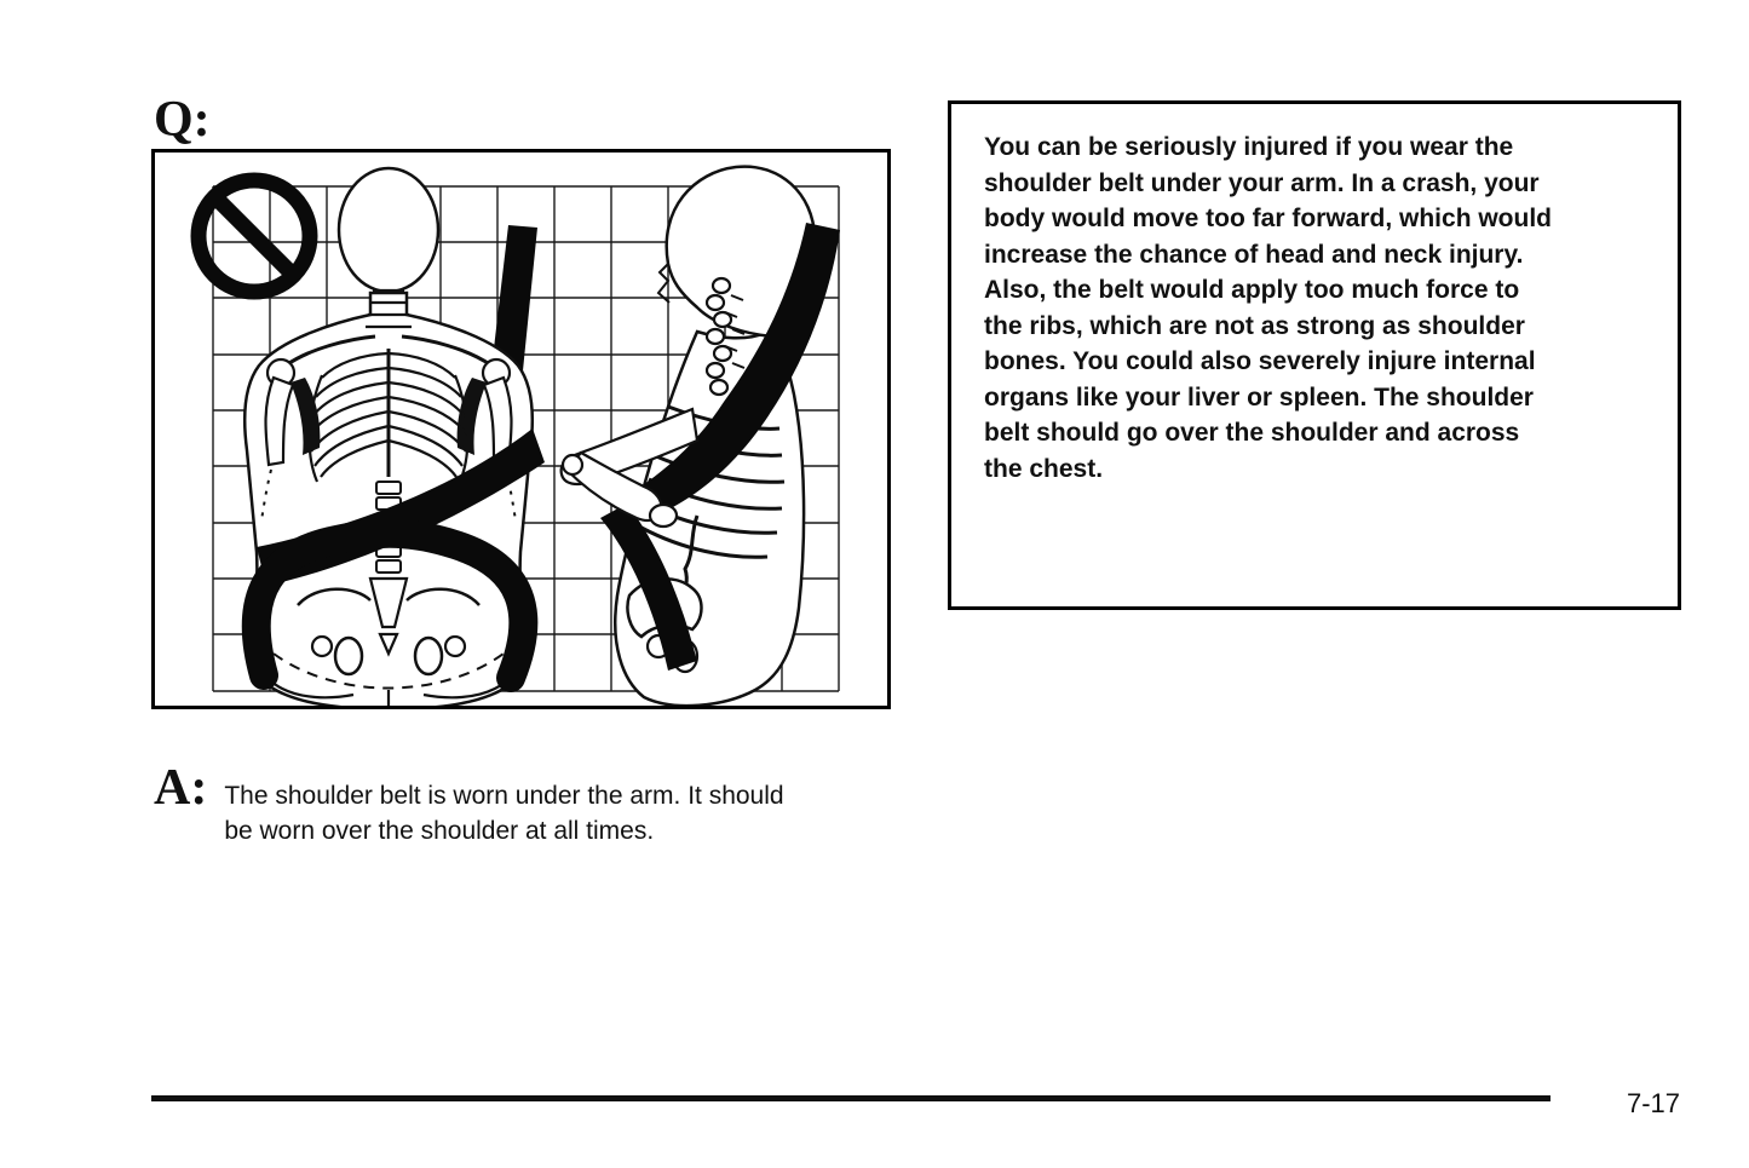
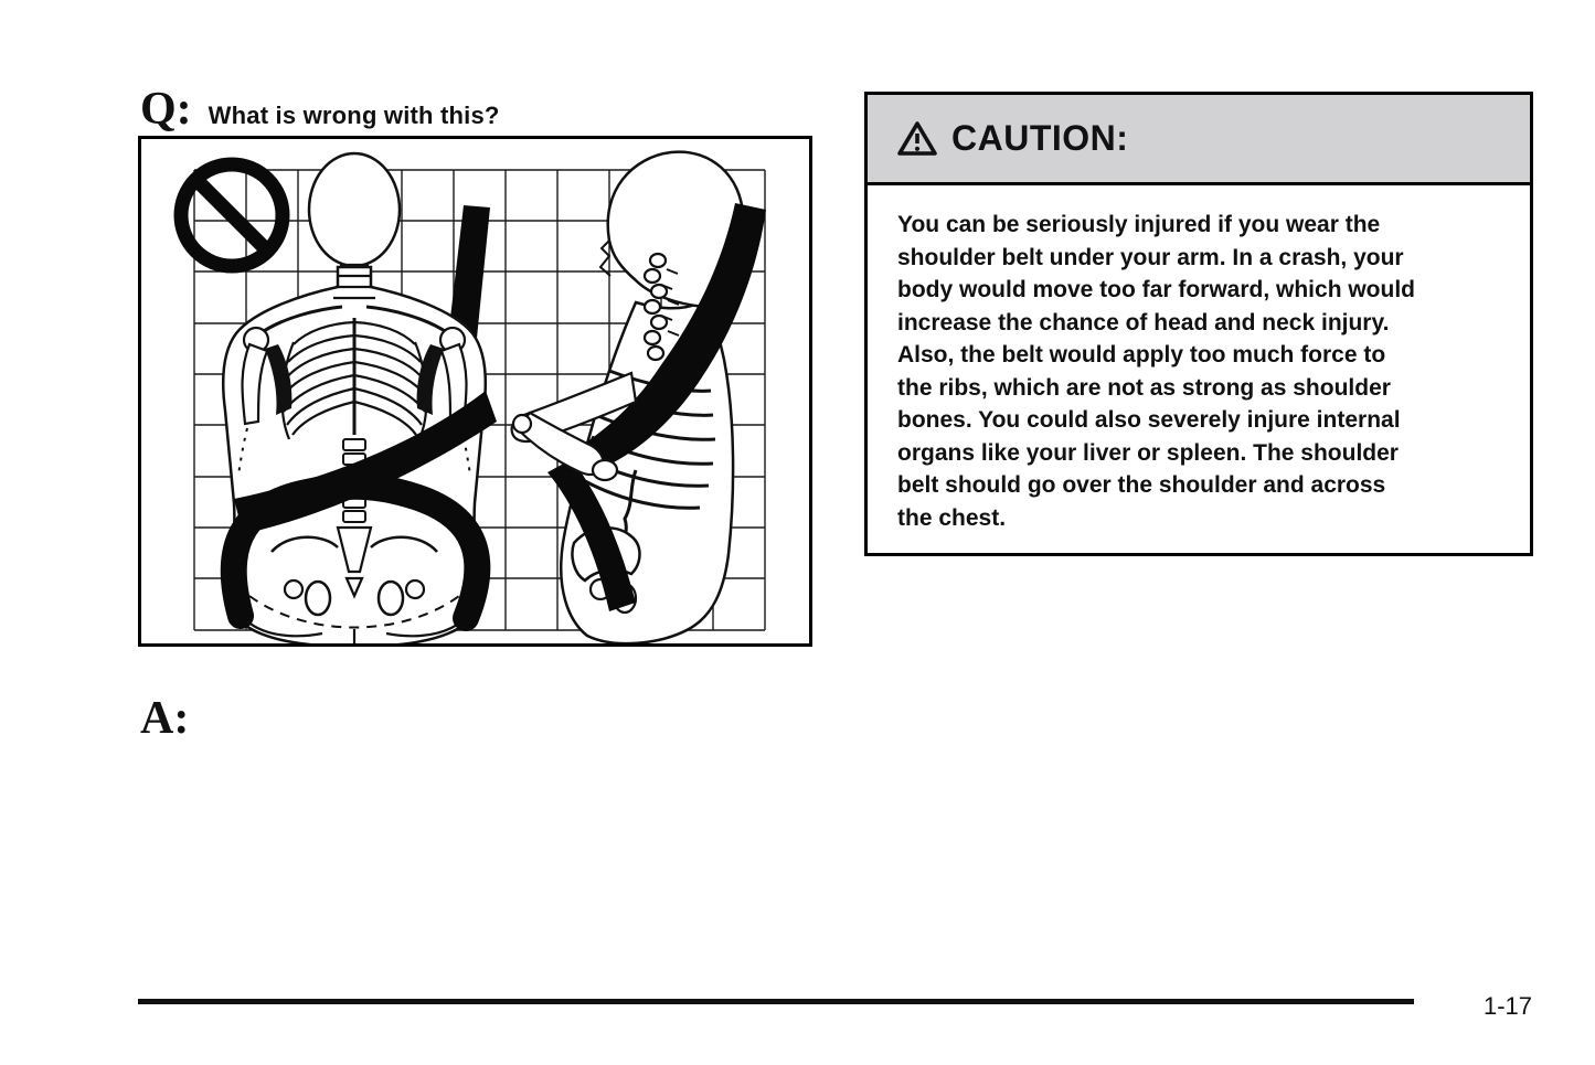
  Q:
+ What is wrong with this?
+ CAUTION:
  You can be seriously injured if you wear the
  shoulder belt under your arm. In a crash, your
  body would move too far forward, which would
  increase the chance of head and neck injury.
  Also, the belt would apply too much force to
  the ribs, which are not as strong as shoulder
  bones. You could also severely injure internal
  organs like your liver or spleen. The shoulder
  belt should go over the shoulder and across
  the chest.
  A:
- The shoulder belt is worn under the arm. It should
- be worn over the shoulder at all times.
- 7-17
+ 1-17
